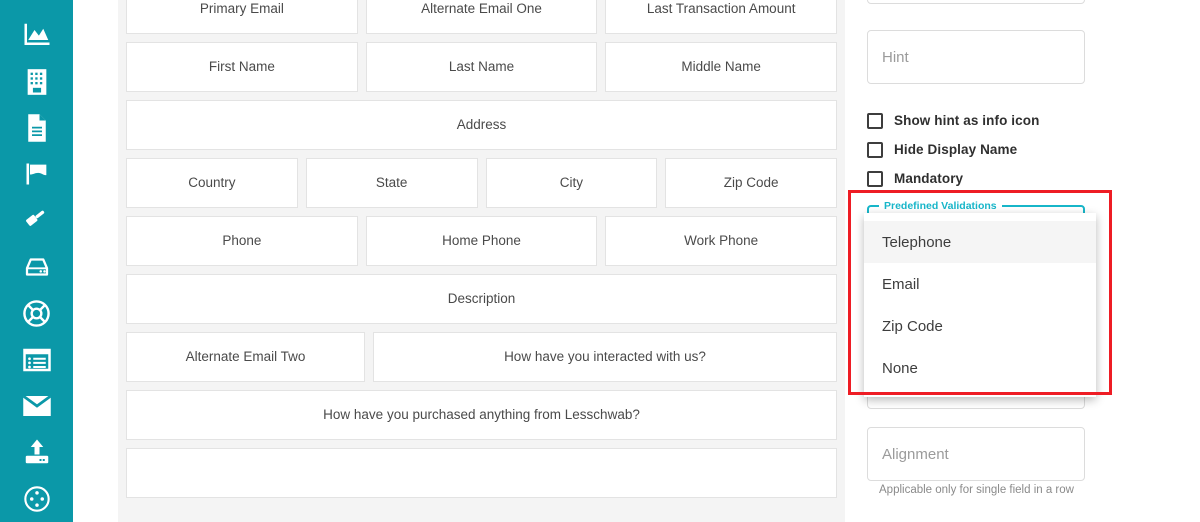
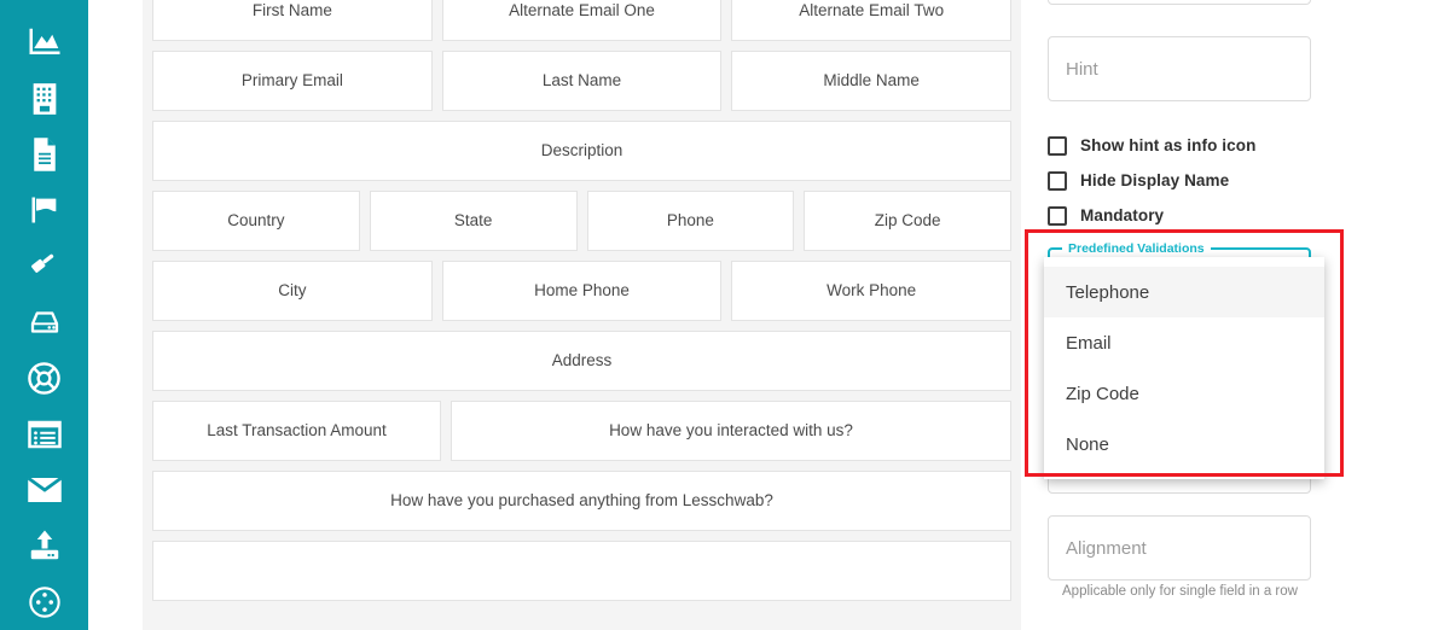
- Primary Email
+ First Name
  Alternate Email One
- Last Transaction Amount
+ Alternate Email Two
- First Name
+ Primary Email
  Last Name
  Middle Name
- Address
+ Description
  Country
  State
- City
+ Phone
  Zip Code
- Phone
+ City
  Home Phone
  Work Phone
- Description
+ Address
- Alternate Email Two
+ Last Transaction Amount
  How have you interacted with us?
  How have you purchased anything from Lesschwab?
  Hint
  Show hint as info icon
  Hide Display Name
  Mandatory
  Predefined Validations
  Telephone
  Email
  Zip Code
  None
  Alignment
  Applicable only for single field in a row
